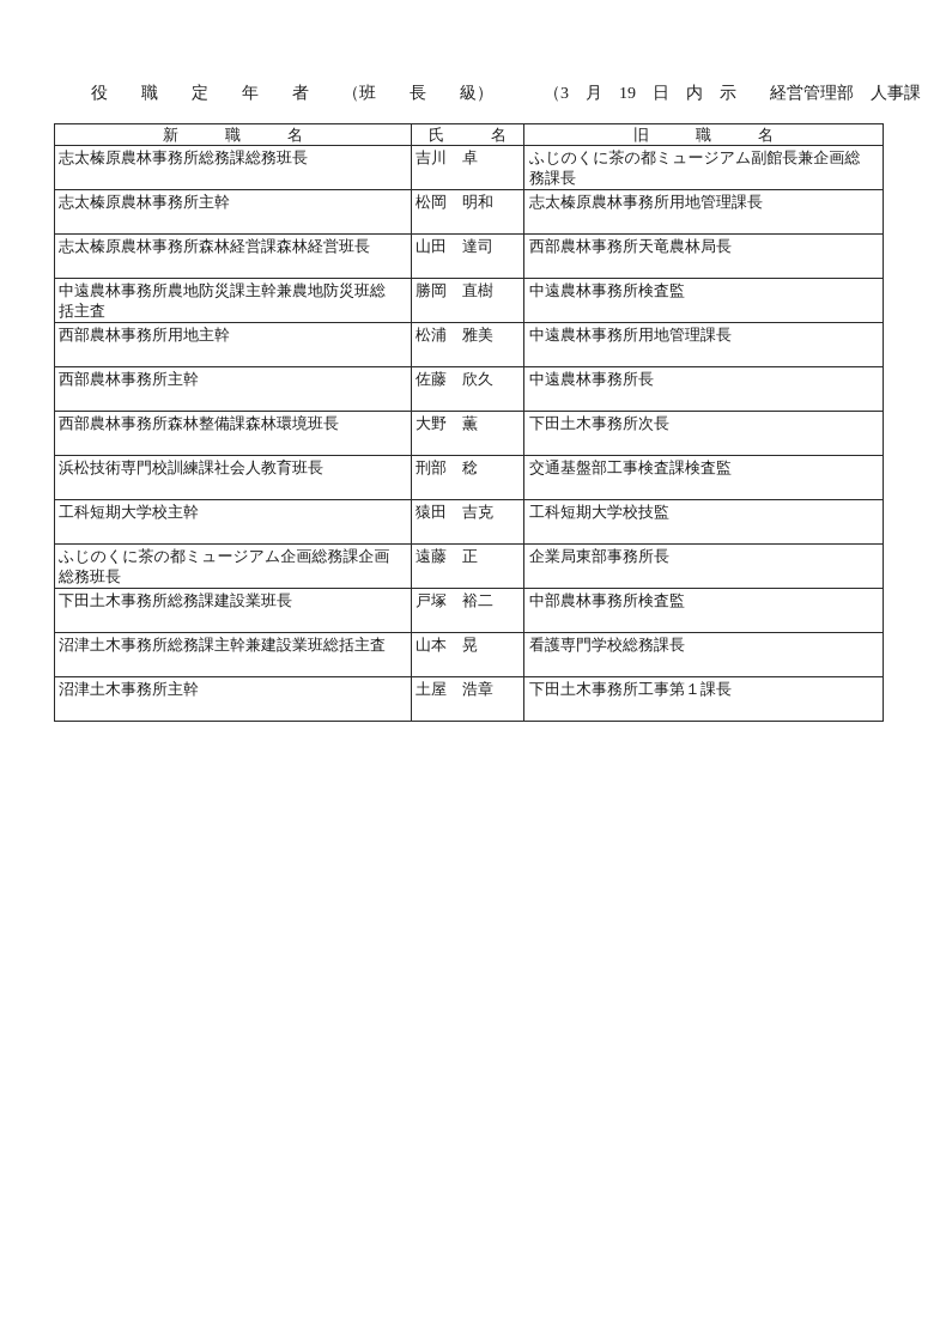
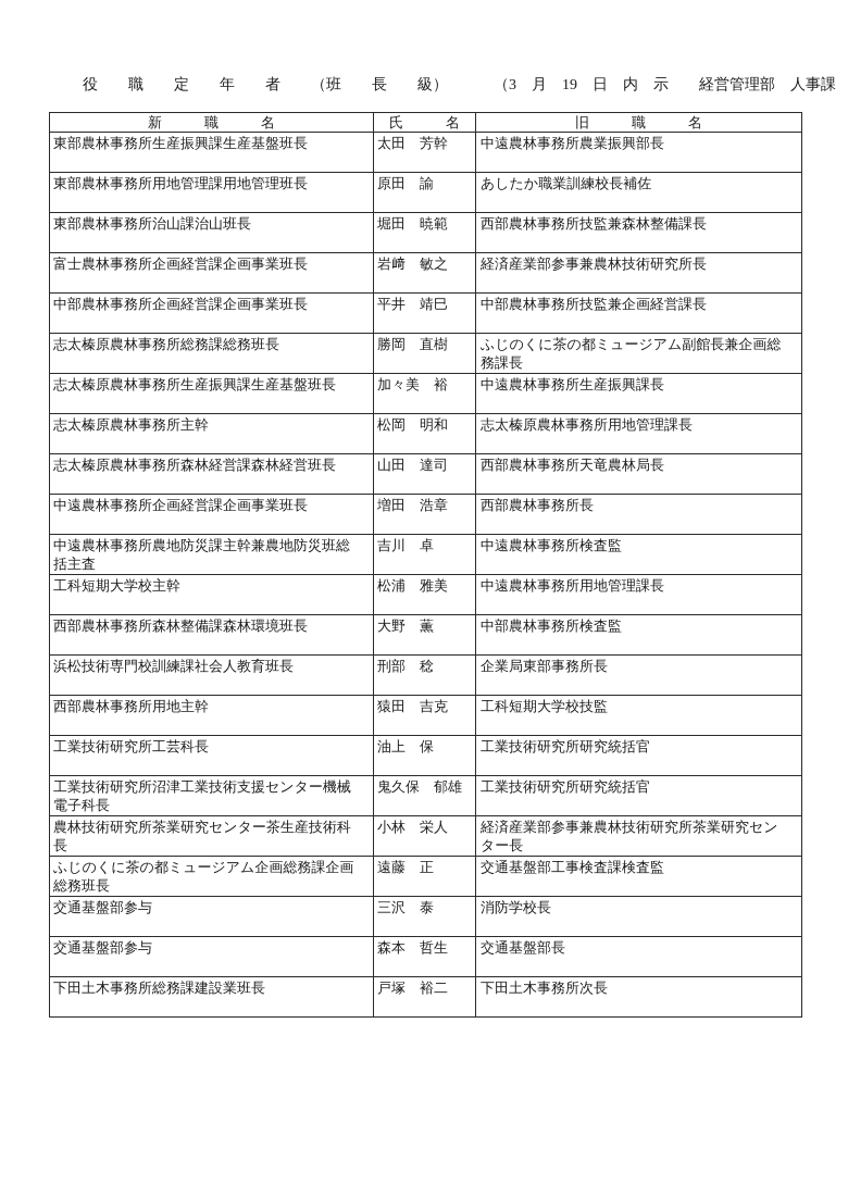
  役 職 定 年 者 （班 長 級） （3 月 19 日 内 示 経営管理部 人事課
  新 職 名	氏 名	旧 職 名
+ 東部農林事務所生産振興課生産基盤班長	太田 芳幹	中遠農林事務所農業振興部長
+ 東部農林事務所用地管理課用地管理班長	原田 諭	あしたか職業訓練校長補佐
+ 東部農林事務所治山課治山班長	堀田 暁範	西部農林事務所技監兼森林整備課長
+ 富士農林事務所企画経営課企画事業班長	岩﨑 敏之	経済産業部参事兼農林技術研究所長
+ 中部農林事務所企画経営課企画事業班長	平井 靖巳	中部農林事務所技監兼企画経営課長
- 志太榛原農林事務所総務課総務班長	吉川 卓	ふじのくに茶の都ミュージアム副館長兼企画総務課長
+ 志太榛原農林事務所総務課総務班長	勝岡 直樹	ふじのくに茶の都ミュージアム副館長兼企画総務課長
+ 志太榛原農林事務所生産振興課生産基盤班長	加々美 裕	中遠農林事務所生産振興課長
  志太榛原農林事務所主幹	松岡 明和	志太榛原農林事務所用地管理課長
  志太榛原農林事務所森林経営課森林経営班長	山田 達司	西部農林事務所天竜農林局長
+ 中遠農林事務所企画経営課企画事業班長	増田 浩章	西部農林事務所長
- 中遠農林事務所農地防災課主幹兼農地防災班総括主査	勝岡 直樹	中遠農林事務所検査監
+ 中遠農林事務所農地防災課主幹兼農地防災班総括主査	吉川 卓	中遠農林事務所検査監
- 西部農林事務所用地主幹	松浦 雅美	中遠農林事務所用地管理課長
+ 工科短期大学校主幹	松浦 雅美	中遠農林事務所用地管理課長
- 西部農林事務所主幹	佐藤 欣久	中遠農林事務所長
- 西部農林事務所森林整備課森林環境班長	大野 薫	下田土木事務所次長
+ 西部農林事務所森林整備課森林環境班長	大野 薫	中部農林事務所検査監
- 浜松技術専門校訓練課社会人教育班長	刑部 稔	交通基盤部工事検査課検査監
+ 浜松技術専門校訓練課社会人教育班長	刑部 稔	企業局東部事務所長
- 工科短期大学校主幹	猿田 吉克	工科短期大学校技監
+ 西部農林事務所用地主幹	猿田 吉克	工科短期大学校技監
+ 工業技術研究所工芸科長	油上 保	工業技術研究所研究統括官
+ 工業技術研究所沼津工業技術支援センター機械電子科長	鬼久保 郁雄	工業技術研究所研究統括官
+ 農林技術研究所茶業研究センター茶生産技術科長	小林 栄人	経済産業部参事兼農林技術研究所茶業研究センター長
- ふじのくに茶の都ミュージアム企画総務課企画総務班長	遠藤 正	企業局東部事務所長
+ ふじのくに茶の都ミュージアム企画総務課企画総務班長	遠藤 正	交通基盤部工事検査課検査監
+ 交通基盤部参与	三沢 泰	消防学校長
+ 交通基盤部参与	森本 哲生	交通基盤部長
- 下田土木事務所総務課建設業班長	戸塚 裕二	中部農林事務所検査監
+ 下田土木事務所総務課建設業班長	戸塚 裕二	下田土木事務所次長
- 沼津土木事務所総務課主幹兼建設業班総括主査	山本 晃	看護専門学校総務課長
- 沼津土木事務所主幹	土屋 浩章	下田土木事務所工事第１課長
